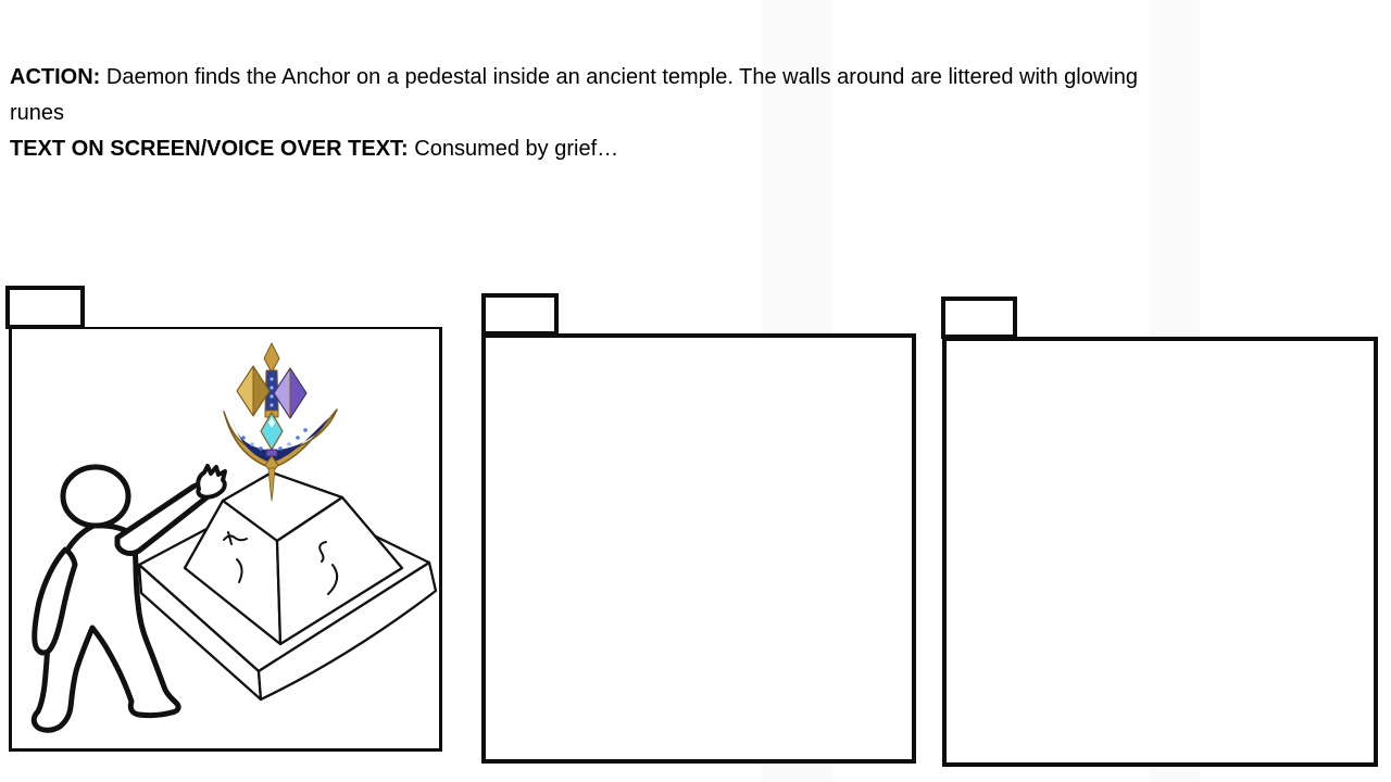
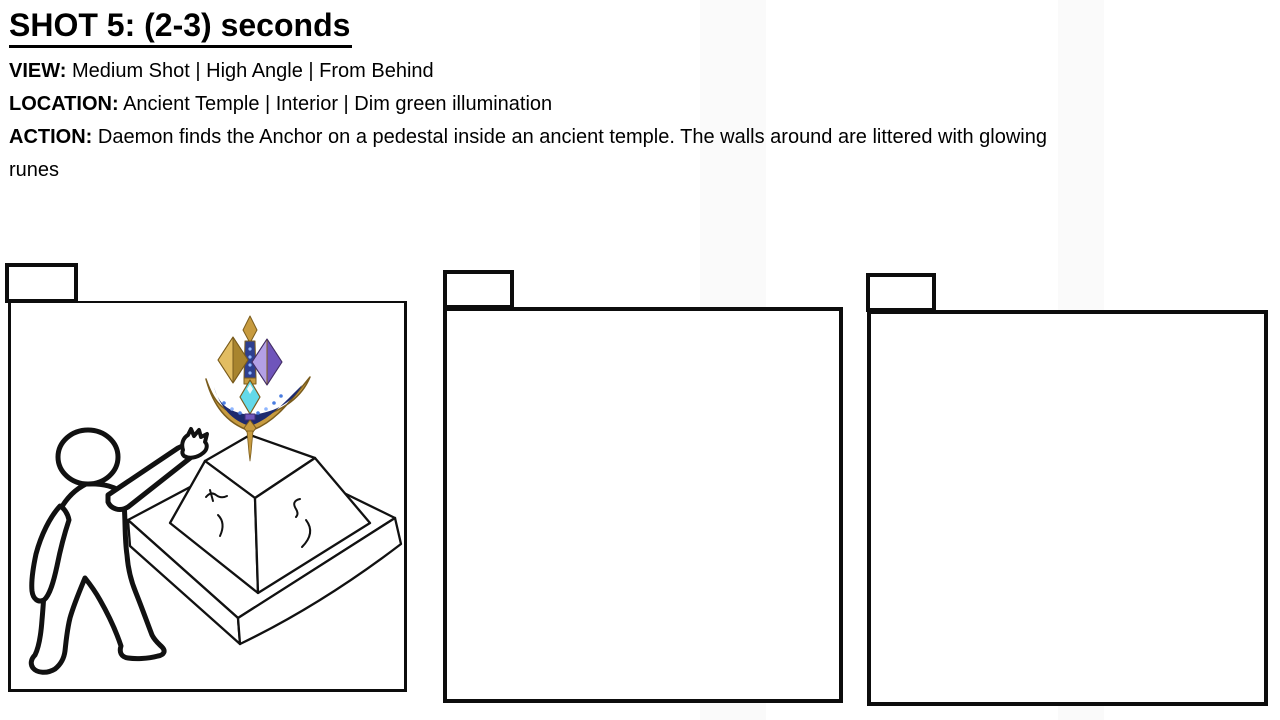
+ SHOT 5: (2-3) seconds
+ VIEW: Medium Shot | High Angle | From Behind
+ LOCATION: Ancient Temple | Interior | Dim green illumination
  ACTION: Daemon finds the Anchor on a pedestal inside an ancient temple. The walls around are littered with glowing
  runes
- TEXT ON SCREEN/VOICE OVER TEXT: Consumed by grief…
